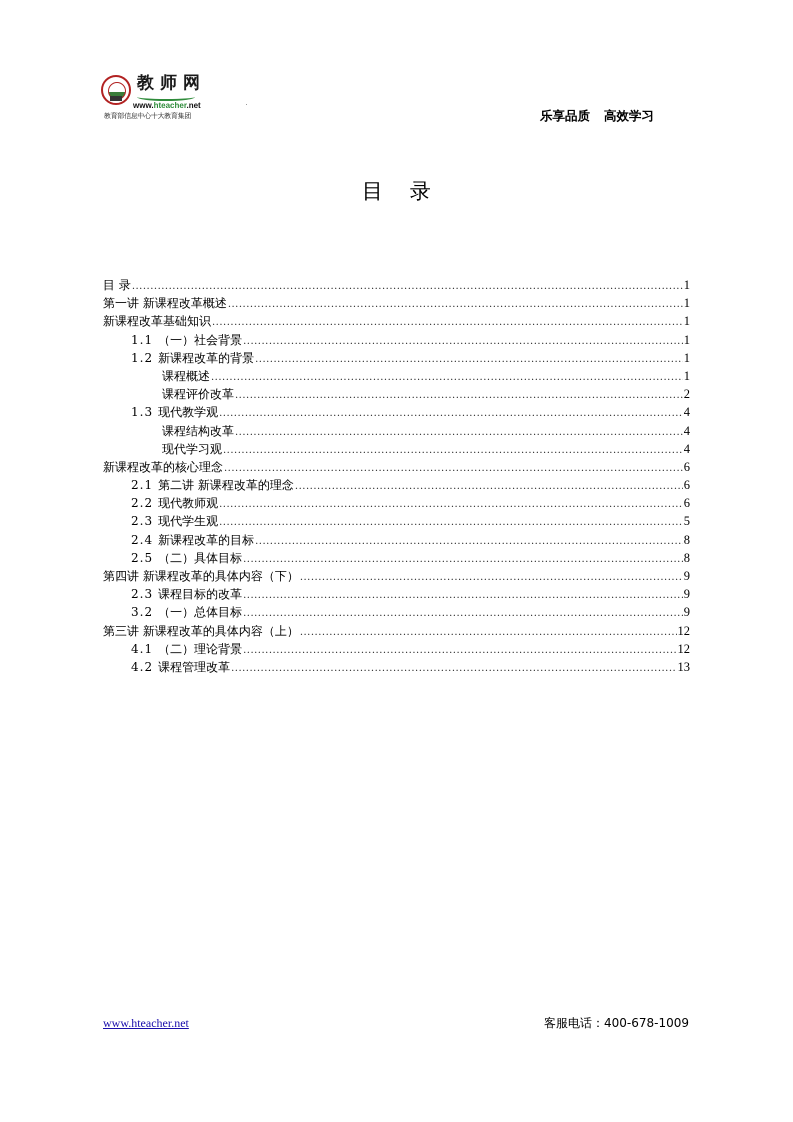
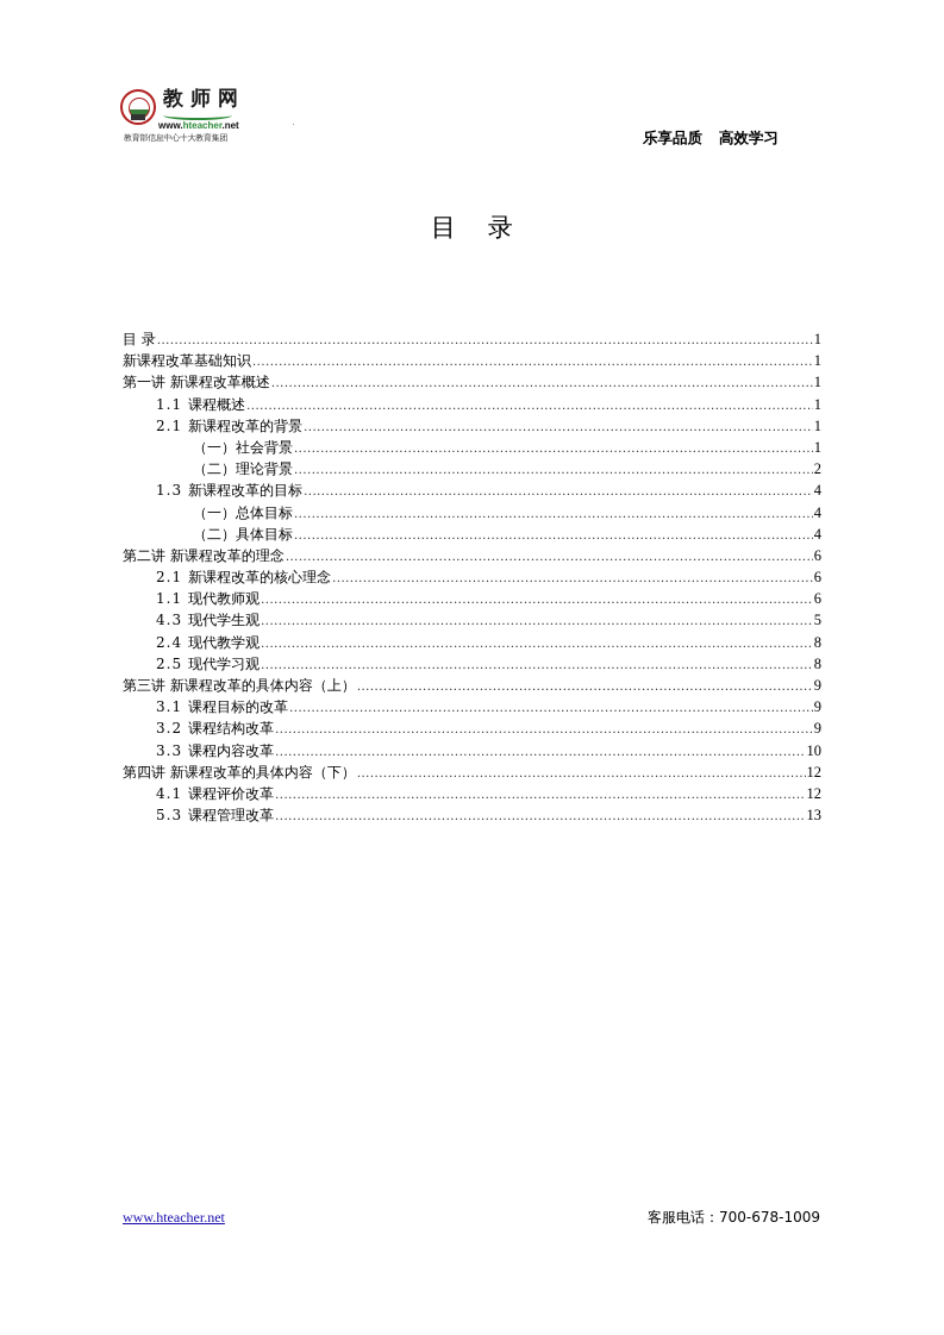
  教师网
  www.hteacher.net
  教育部信息中心十大教育集团
  乐享品质 高效学习
  目 录
  目 录
  1
- 第一讲 新课程改革概述
+ 新课程改革基础知识
  1
- 新课程改革基础知识
+ 第一讲 新课程改革概述
  1
- 1.1 （一）社会背景
+ 1.1 课程概述
  1
- 1.2 新课程改革的背景
+ 2.1 新课程改革的背景
  1
- 课程概述
+ （一）社会背景
  1
- 课程评价改革
+ （二）理论背景
  2
- 1.3 现代教学观
+ 1.3 新课程改革的目标
  4
- 课程结构改革
+ （一）总体目标
  4
- 现代学习观
+ （二）具体目标
  4
- 新课程改革的核心理念
+ 第二讲 新课程改革的理念
  6
- 2.1 第二讲 新课程改革的理念
+ 2.1 新课程改革的核心理念
  6
- 2.2 现代教师观
+ 1.1 现代教师观
  6
- 2.3 现代学生观
+ 4.3 现代学生观
  5
- 2.4 新课程改革的目标
+ 2.4 现代教学观
  8
- 2.5 （二）具体目标
+ 2.5 现代学习观
  8
- 第四讲 新课程改革的具体内容（下）
+ 第三讲 新课程改革的具体内容（上）
  9
- 2.3 课程目标的改革
+ 3.1 课程目标的改革
  9
- 3.2 （一）总体目标
+ 3.2 课程结构改革
  9
+ 3.3 课程内容改革
+ 10
- 第三讲 新课程改革的具体内容（上）
+ 第四讲 新课程改革的具体内容（下）
  12
- 4.1 （二）理论背景
+ 4.1 课程评价改革
  12
- 4.2 课程管理改革
+ 5.3 课程管理改革
  13
  www.hteacher.net
- 客服电话：400-678-1009
+ 客服电话：700-678-1009
